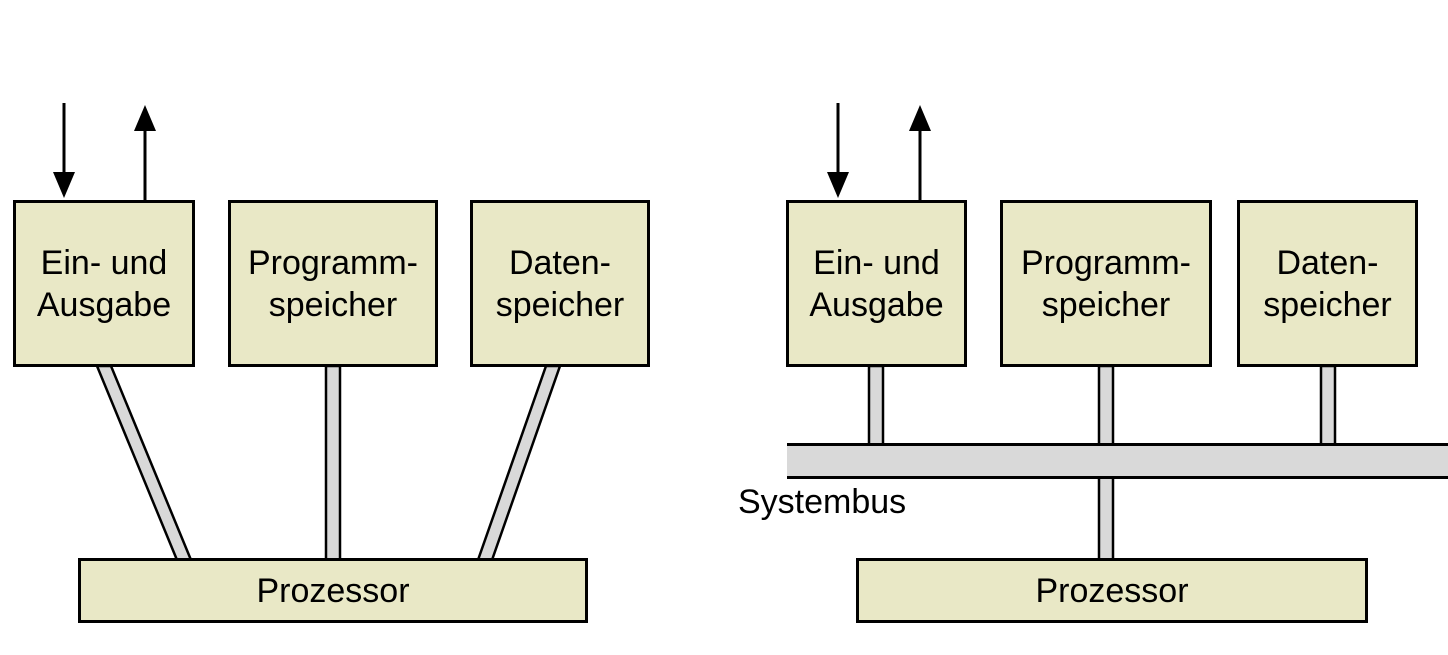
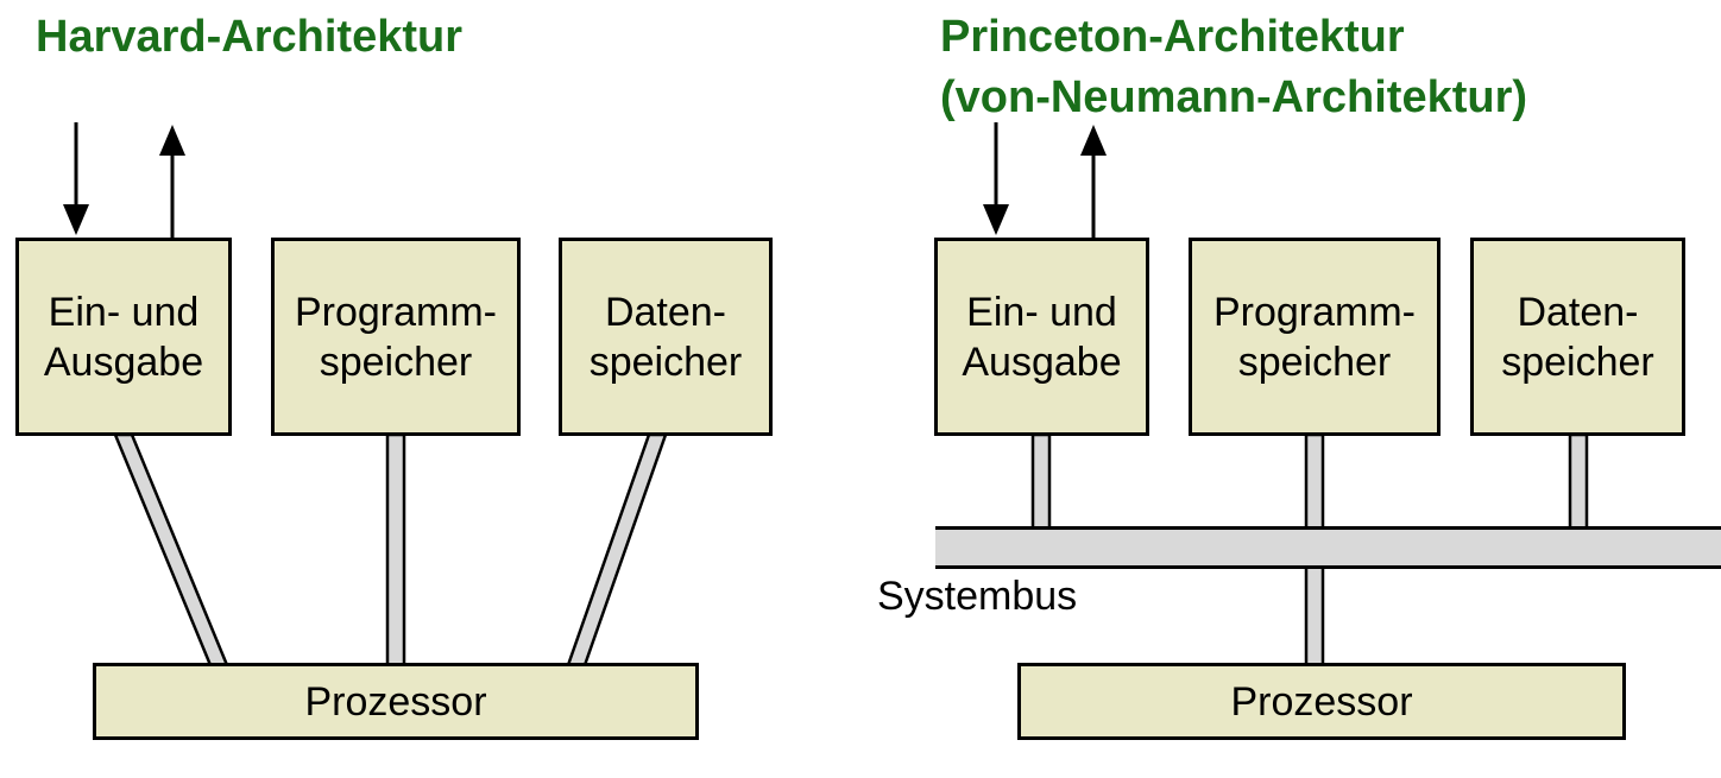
+ Harvard-Architektur
+ Princeton-Architektur
+ (von-Neumann-Architektur)
  Ein- und
  Ausgabe
  Programm-
  speicher
  Daten-
  speicher
  Prozessor
  Ein- und
  Ausgabe
  Programm-
  speicher
  Daten-
  speicher
  Prozessor
  Systembus
